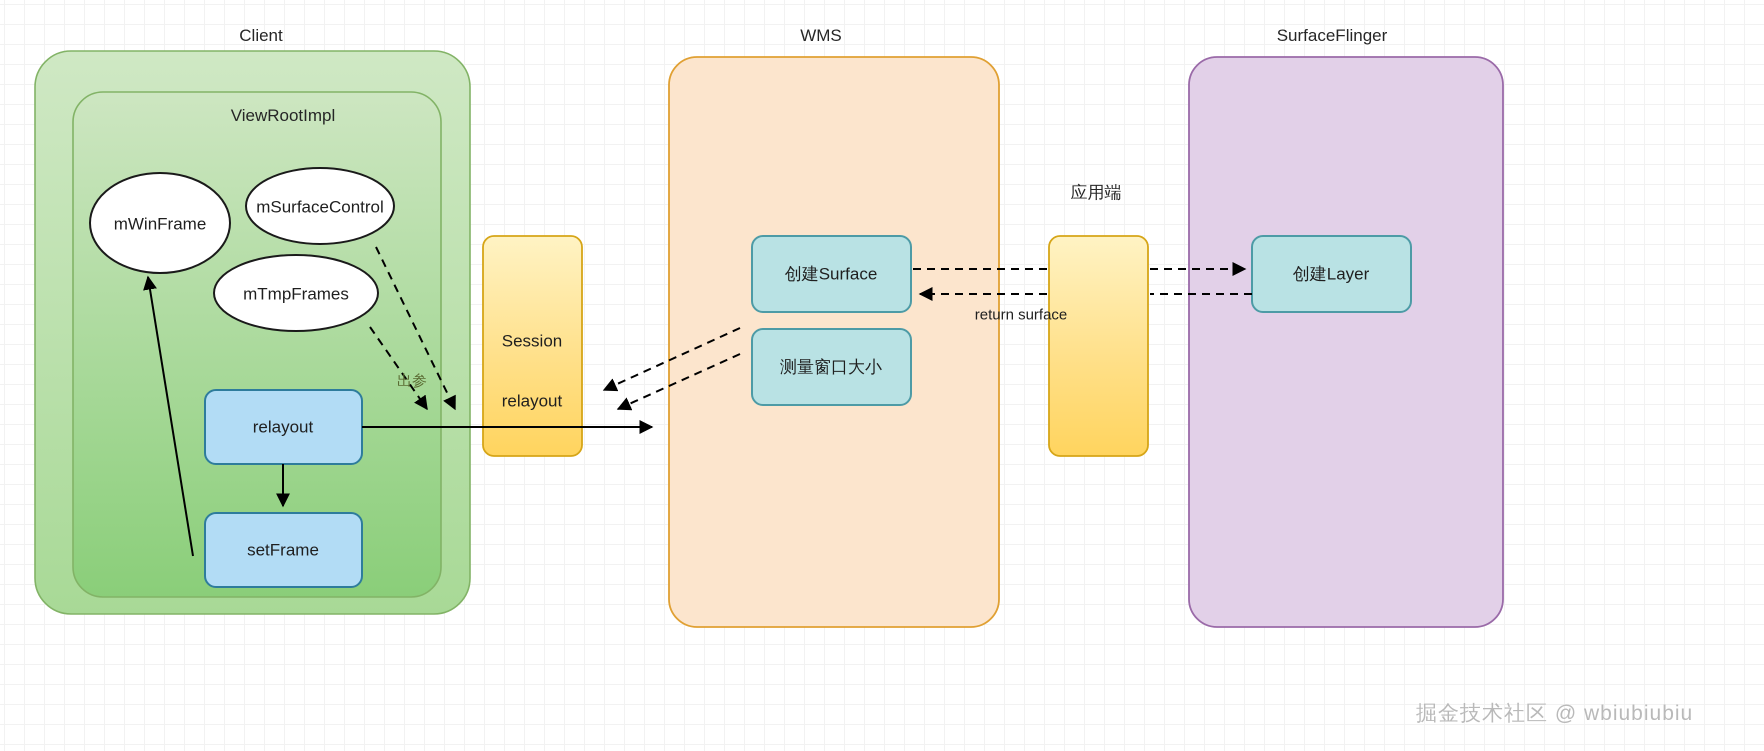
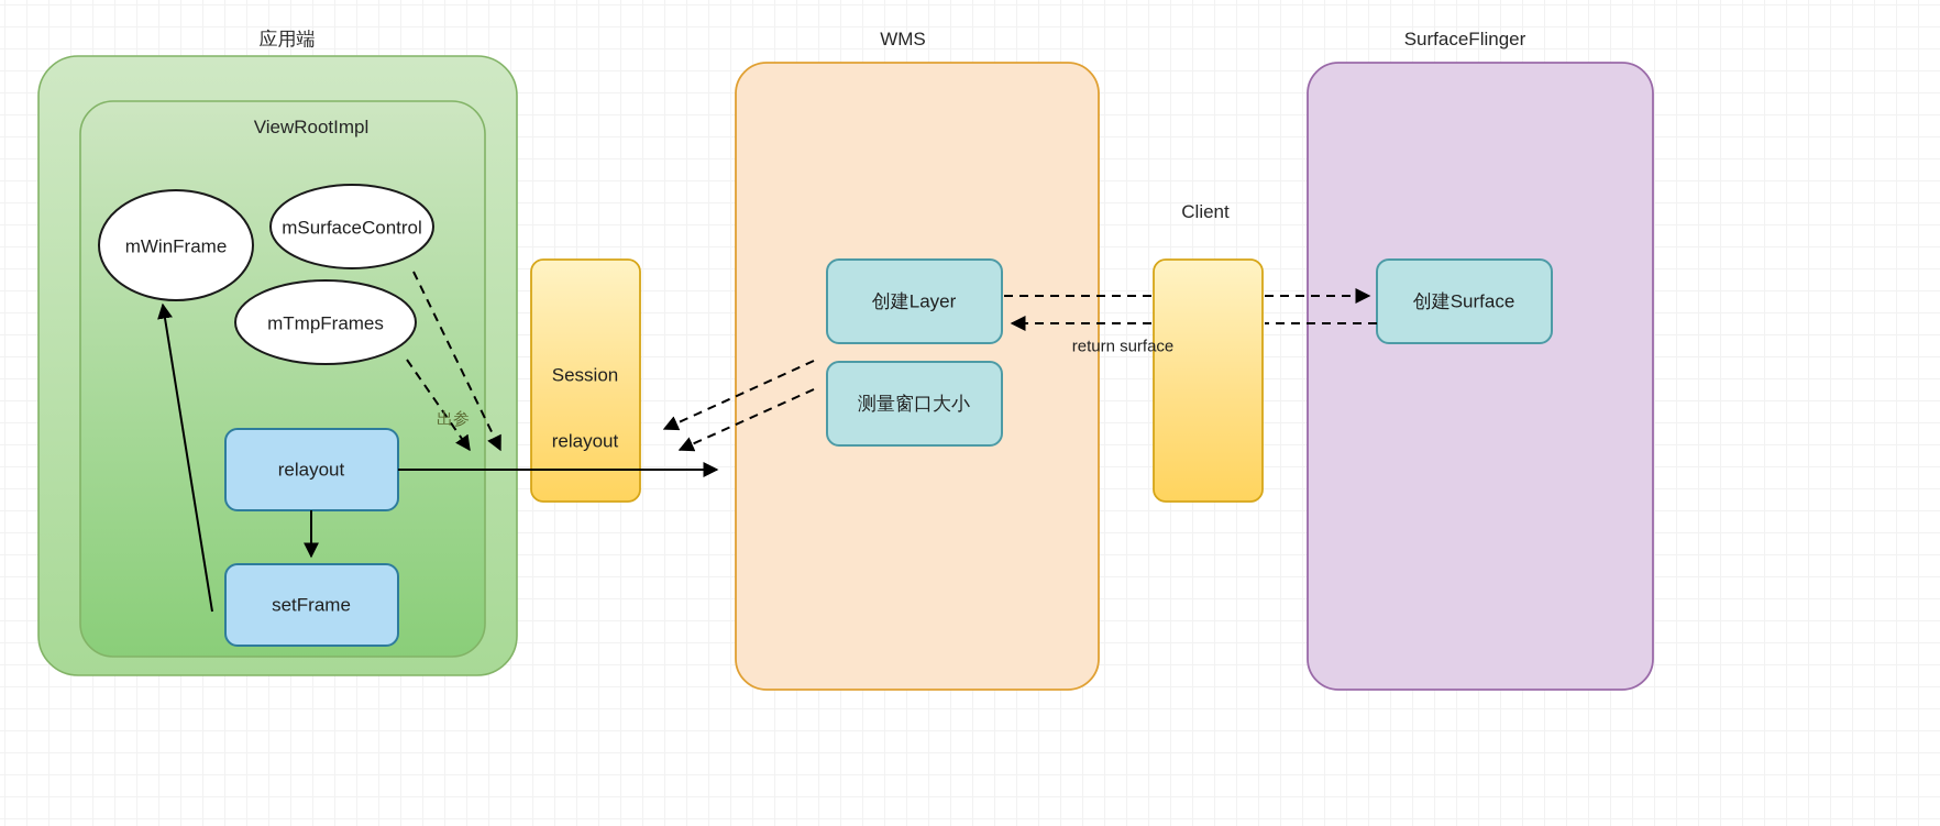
- Client
+ 应用端
  WMS
- 应用端
+ Client
  SurfaceFlinger
  ViewRootImpl
  mWinFrame
  mSurfaceControl
  mTmpFrames
  relayout
  setFrame
- 创建Surface
+ 创建Layer
  测量窗口大小
- 创建Layer
+ 创建Surface
  Session
  relayout
  出参
  return surface
- 掘金技术社区 @ wbiubiubiu
